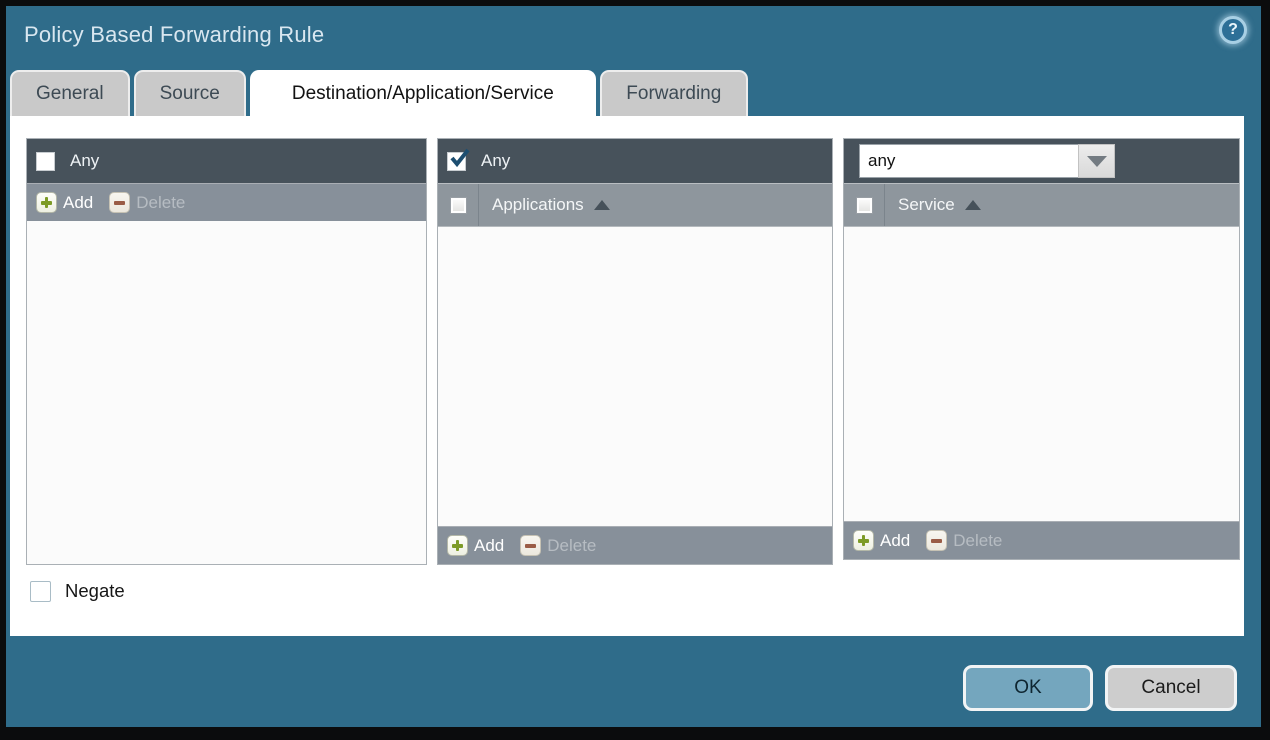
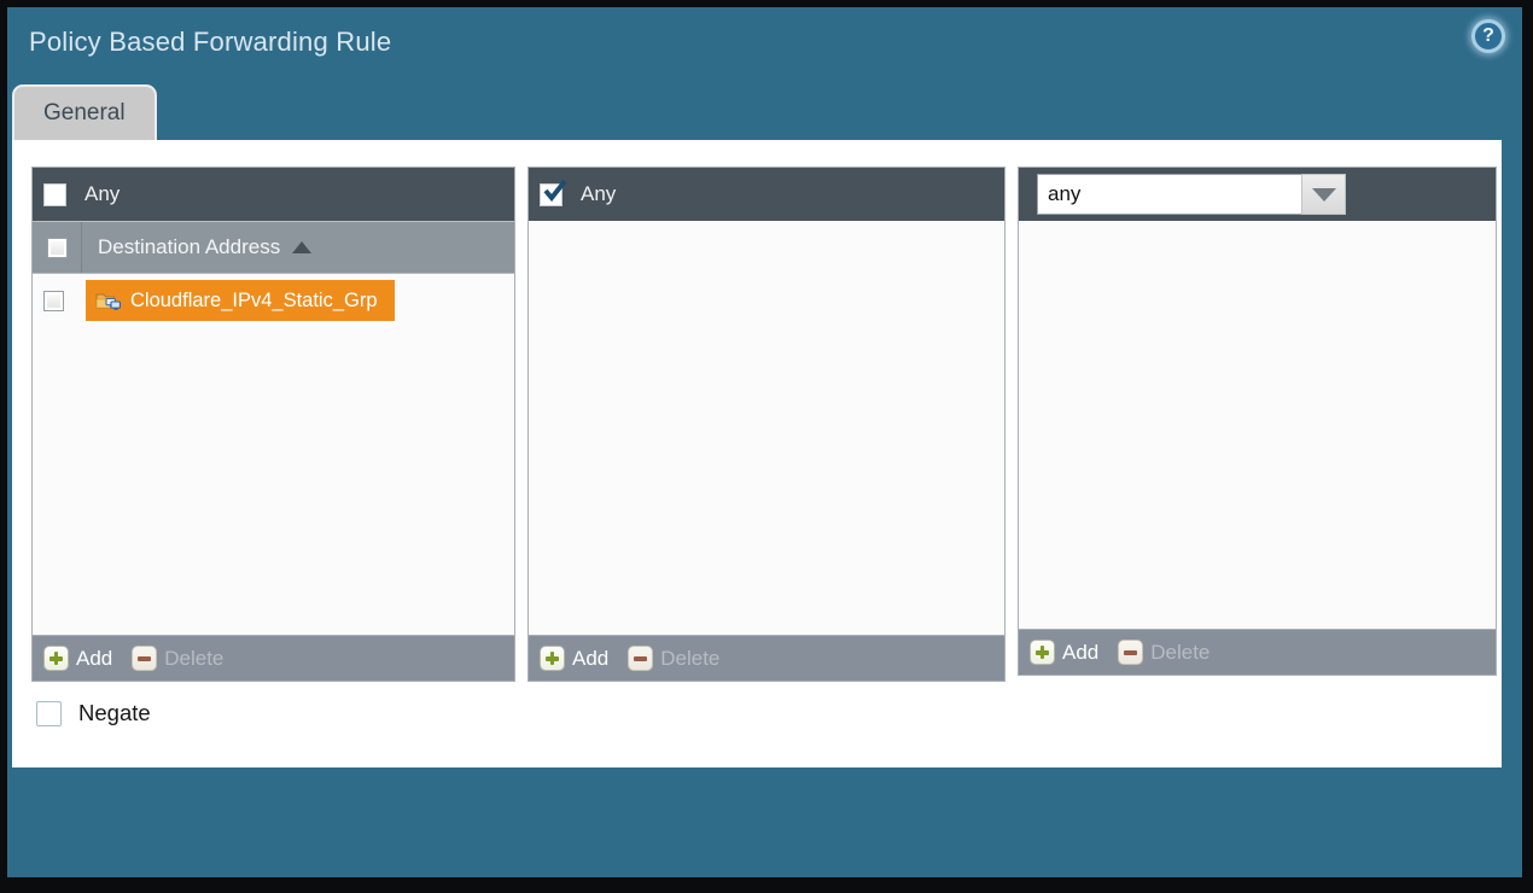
  Policy Based Forwarding Rule
  ?
  General
- Source
- Destination/Application/Service
- Forwarding
  Any
+ Destination Address
+ Cloudflare_IPv4_Static_Grp
  Add
  Delete
  Any
- Applications
  Add
  Delete
  any
- Service
  Add
  Delete
  Negate
- OK
- Cancel
